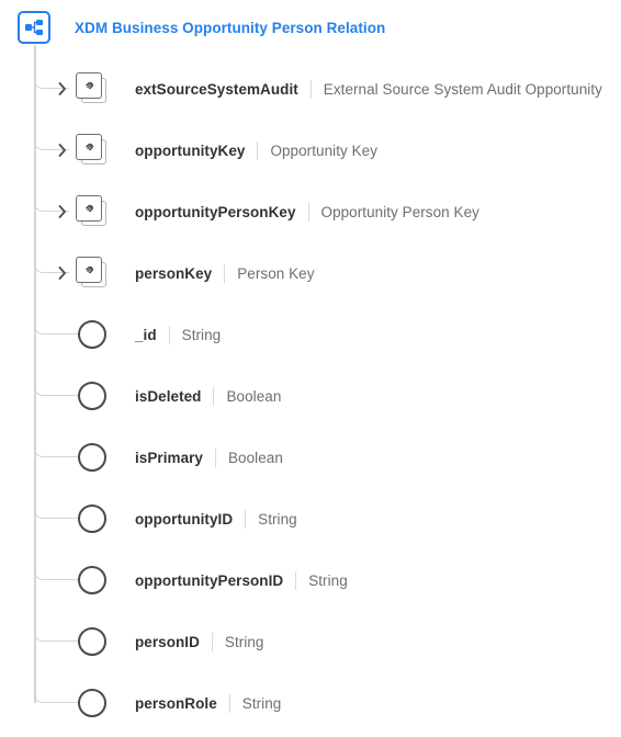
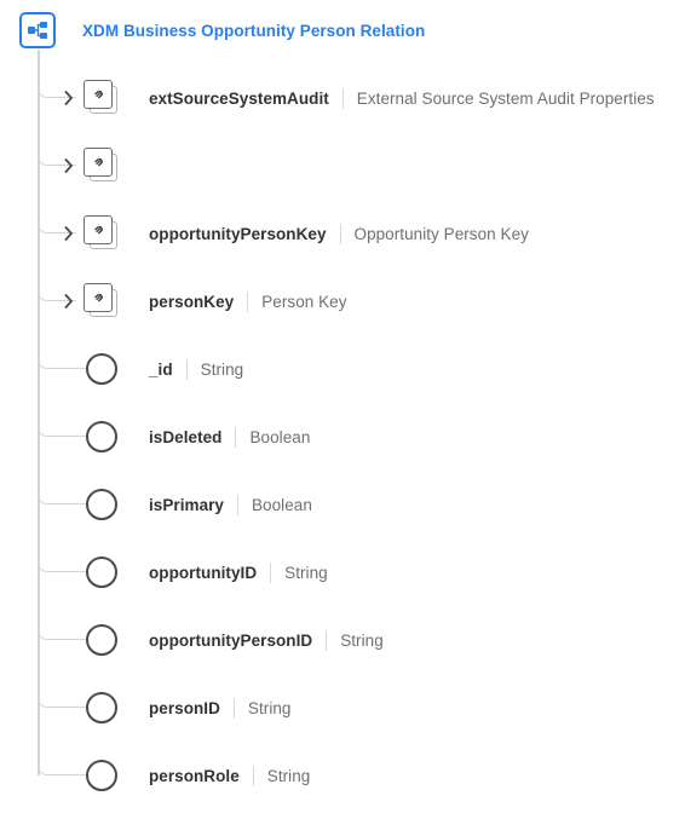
  XDM Business Opportunity Person Relation
  extSourceSystemAudit
- External Source System Audit Opportunity
+ External Source System Audit Properties
- opportunityKey
- Opportunity Key
  opportunityPersonKey
  Opportunity Person Key
  personKey
  Person Key
  _id
  String
  isDeleted
  Boolean
  isPrimary
  Boolean
  opportunityID
  String
  opportunityPersonID
  String
  personID
  String
  personRole
  String
